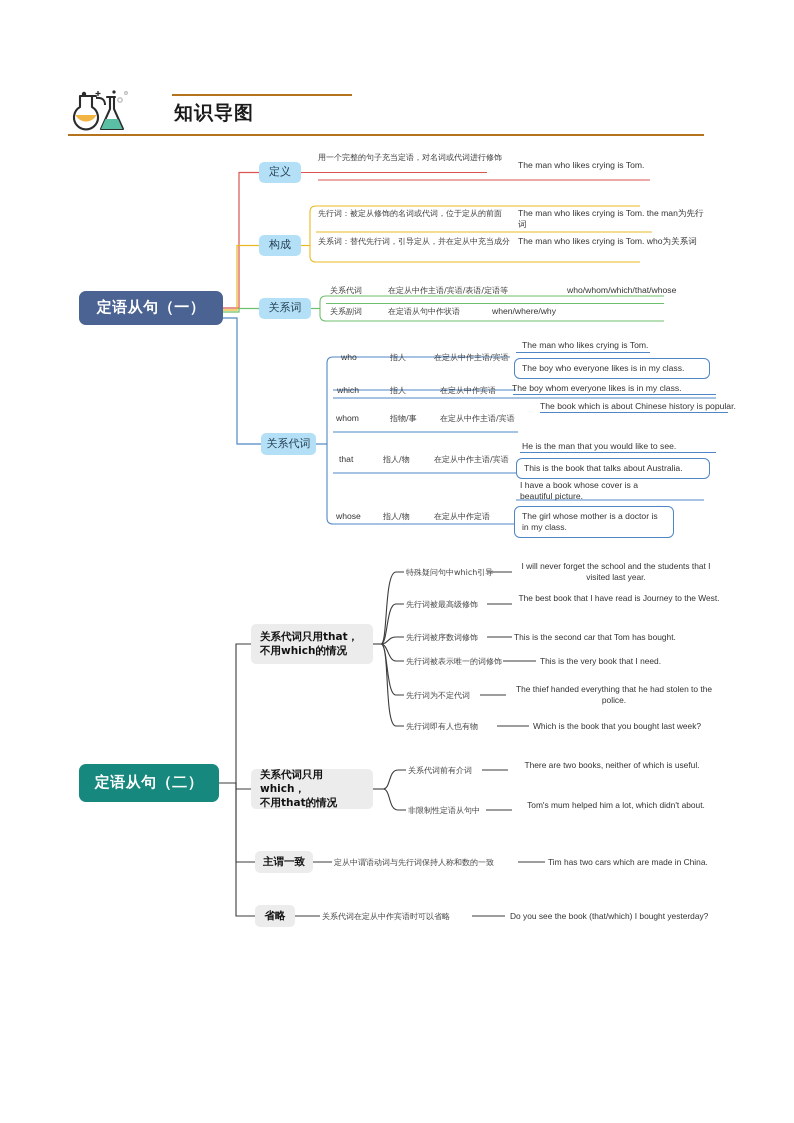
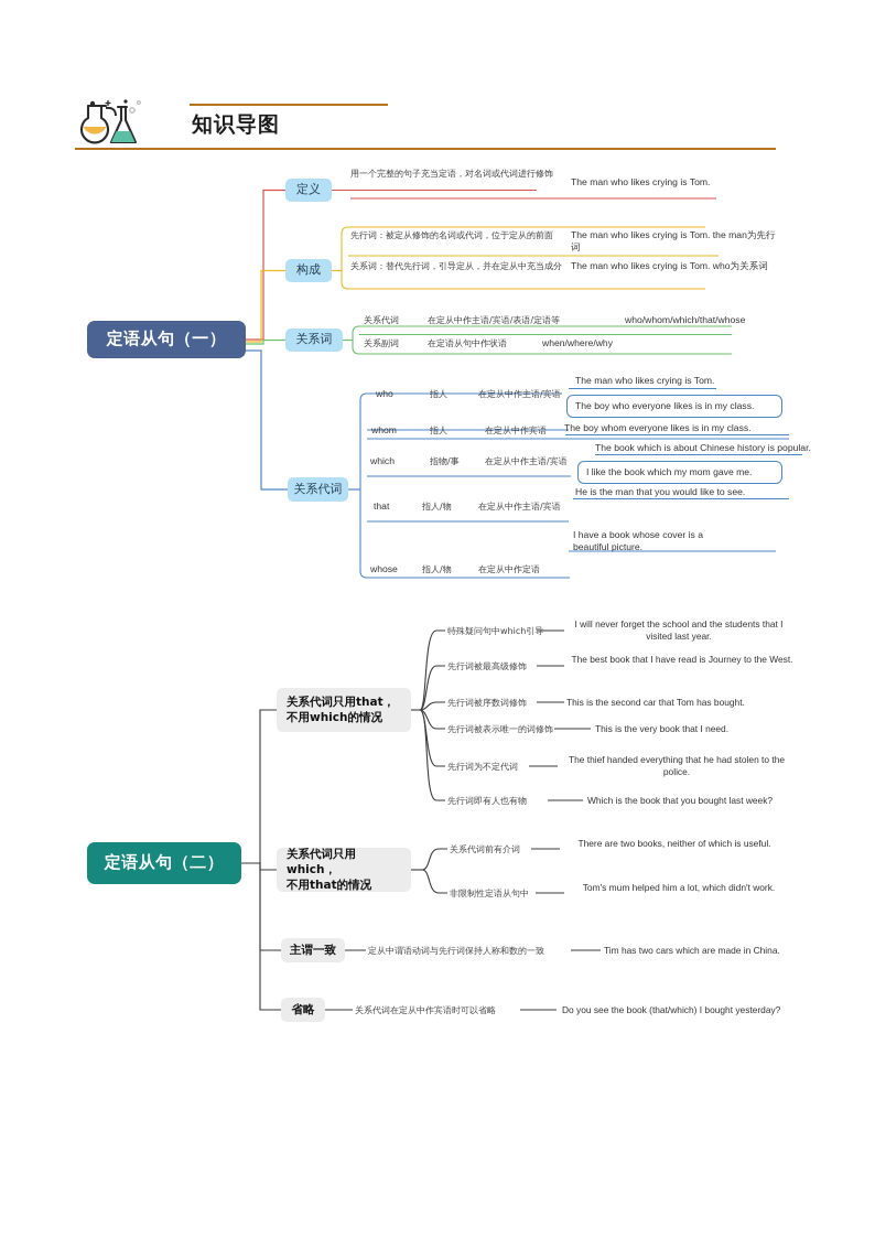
  知识导图
  定语从句（一）
  定义
  构成
  关系词
  关系代词
  用一个完整的句子充当定语，对名词或代词进行修饰
  The man who likes crying is Tom.
  先行词：被定从修饰的名词或代词，位于定从的前面
  The man who likes crying is Tom. the man为先行词
  关系词：替代先行词，引导定从，并在定从中充当成分
  The man who likes crying is Tom. who为关系词
  关系代词
  在定从中作主语/宾语/表语/定语等
  who/whom/which/that/whose
  关系副词
  在定语从句中作状语
  when/where/why
  who
  指人
  在定从中作主语/宾语
  The man who likes crying is Tom.
  The boy who everyone likes is in my class.
- which
+ whom
  指人
  在定从中作宾语
  The boy whom everyone likes is in my class.
- whom
+ which
  指物/事
  在定从中作主语/宾语
  The book which is about Chinese history is popular.
+ I like the book which my mom gave me.
  that
  指人/物
  在定从中作主语/宾语
  He is the man that you would like to see.
- This is the book that talks about Australia.
  whose
  指人/物
  在定从中作定语
  I have a book whose cover is a beautiful picture.
- The girl whose mother is a doctor is in my class.
  定语从句（二）
  关系代词只用that，
  不用which的情况
  关系代词只用which，
  不用that的情况
  主谓一致
  省略
  特殊疑问句中which引导
  I will never forget the school and the students that I visited last year.
  先行词被最高级修饰
  The best book that I have read is Journey to the West.
  先行词被序数词修饰
  This is the second car that Tom has bought.
  先行词被表示唯一的词修饰
  This is the very book that I need.
  先行词为不定代词
  The thief handed everything that he had stolen to the police.
  先行词即有人也有物
  Which is the book that you bought last week?
  关系代词前有介词
  There are two books, neither of which is useful.
  非限制性定语从句中
- Tom's mum helped him a lot, which didn't about.
+ Tom's mum helped him a lot, which didn't work.
  定从中谓语动词与先行词保持人称和数的一致
  Tim has two cars which are made in China.
  关系代词在定从中作宾语时可以省略
  Do you see the book (that/which) I bought yesterday?
